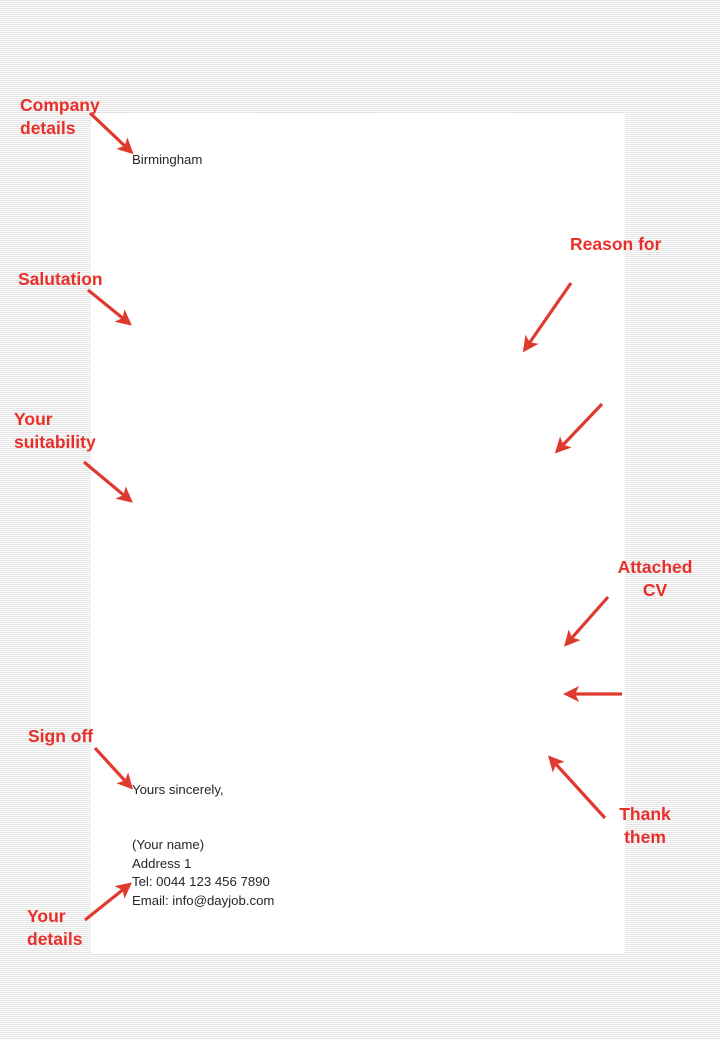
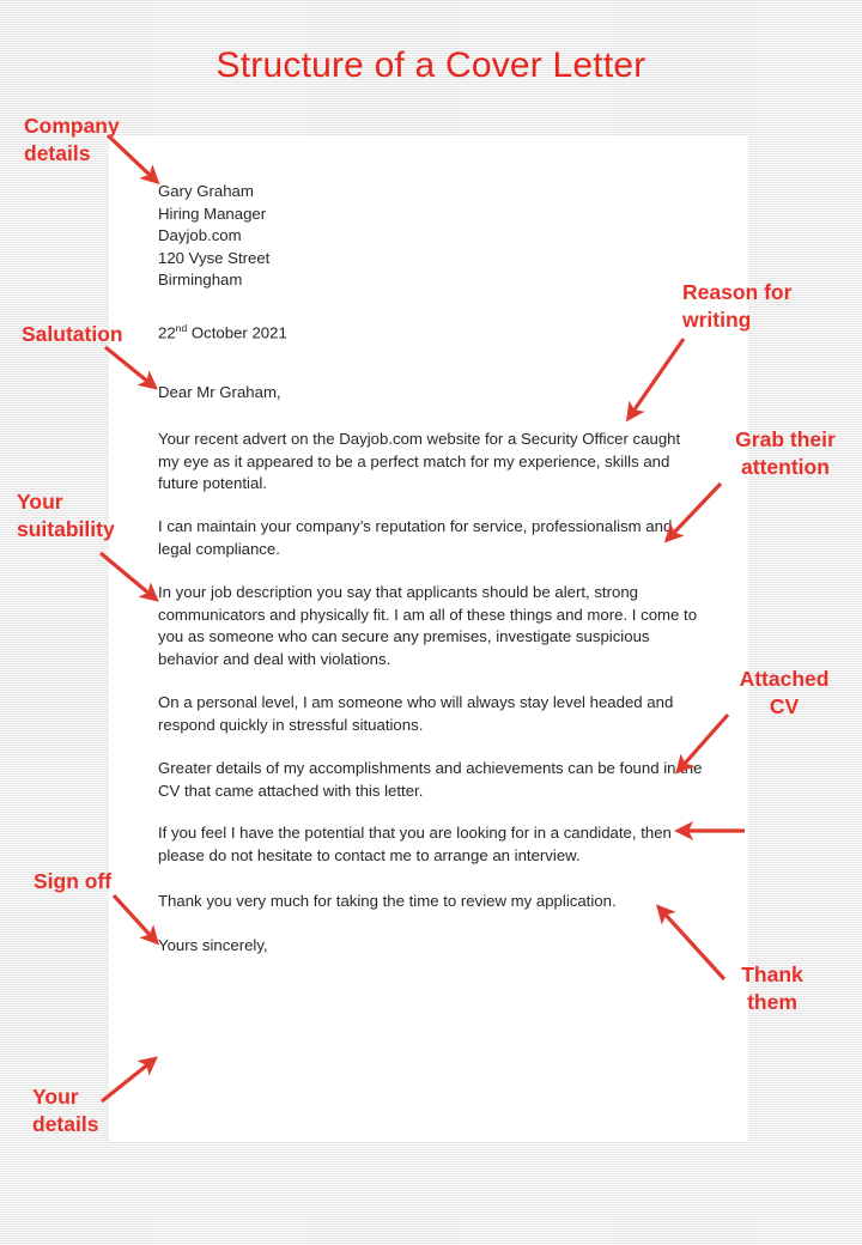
+ Structure of a Cover Letter
+ Gary Graham
+ Hiring Manager
+ Dayjob.com
+ 120 Vyse Street
  Birmingham
+ 22nd October 2021
+ Dear Mr Graham,
+ Your recent advert on the Dayjob.com website for a Security Officer caught my eye as it appeared to be a perfect match for my experience, skills and future potential.
+ I can maintain your company’s reputation for service, professionalism and legal compliance.
+ In your job description you say that applicants should be alert, strong communicators and physically fit. I am all of these things and more. I come to you as someone who can secure any premises, investigate suspicious behavior and deal with violations.
+ On a personal level, I am someone who will always stay level headed and respond quickly in stressful situations.
+ Greater details of my accomplishments and achievements can be found in the CV that came attached with this letter.
+ If you feel I have the potential that you are looking for in a candidate, then please do not hesitate to contact me to arrange an interview.
+ Thank you very much for taking the time to review my application.
  Yours sincerely,
- (Your name)
- Address 1
- Tel: 0044 123 456 7890
- Email: info@dayjob.com
  Company
  details
  Salutation
  Your
  suitability
  Sign off
  Your
  details
  Reason for
+ writing
+ Grab their
+ attention
  Attached
  CV
  Thank
  them
